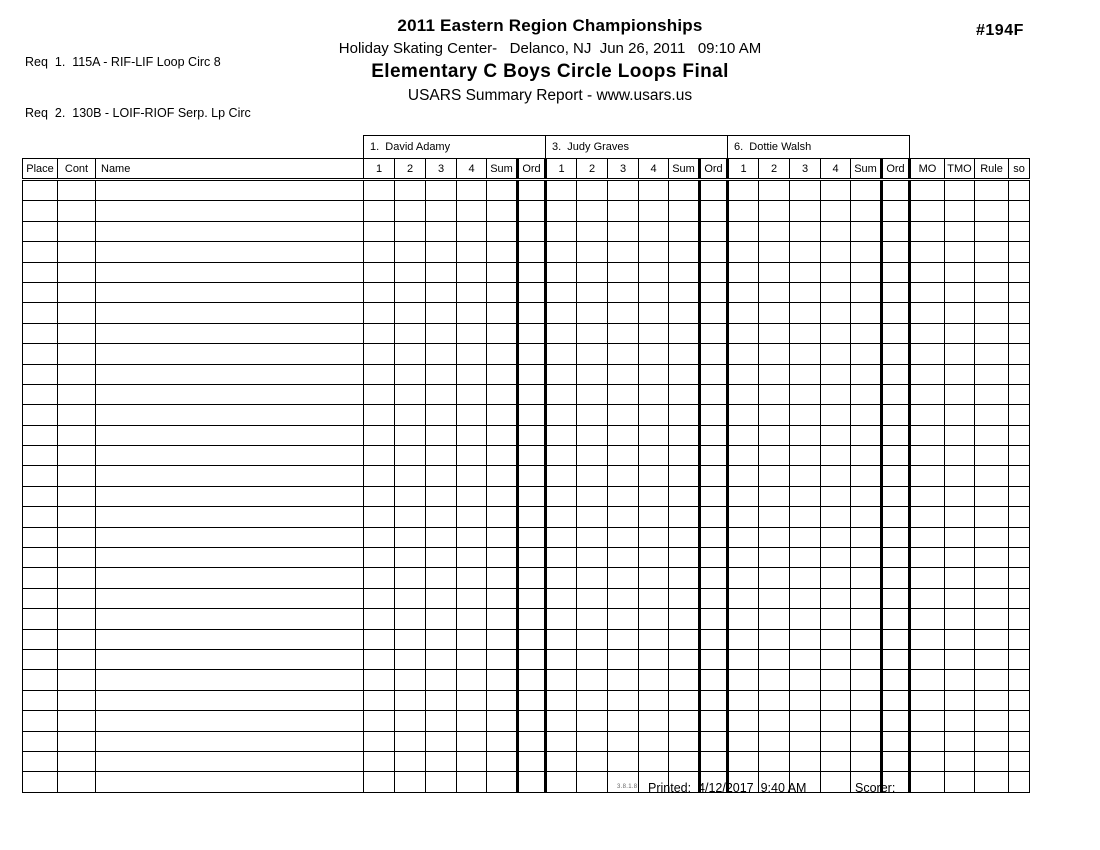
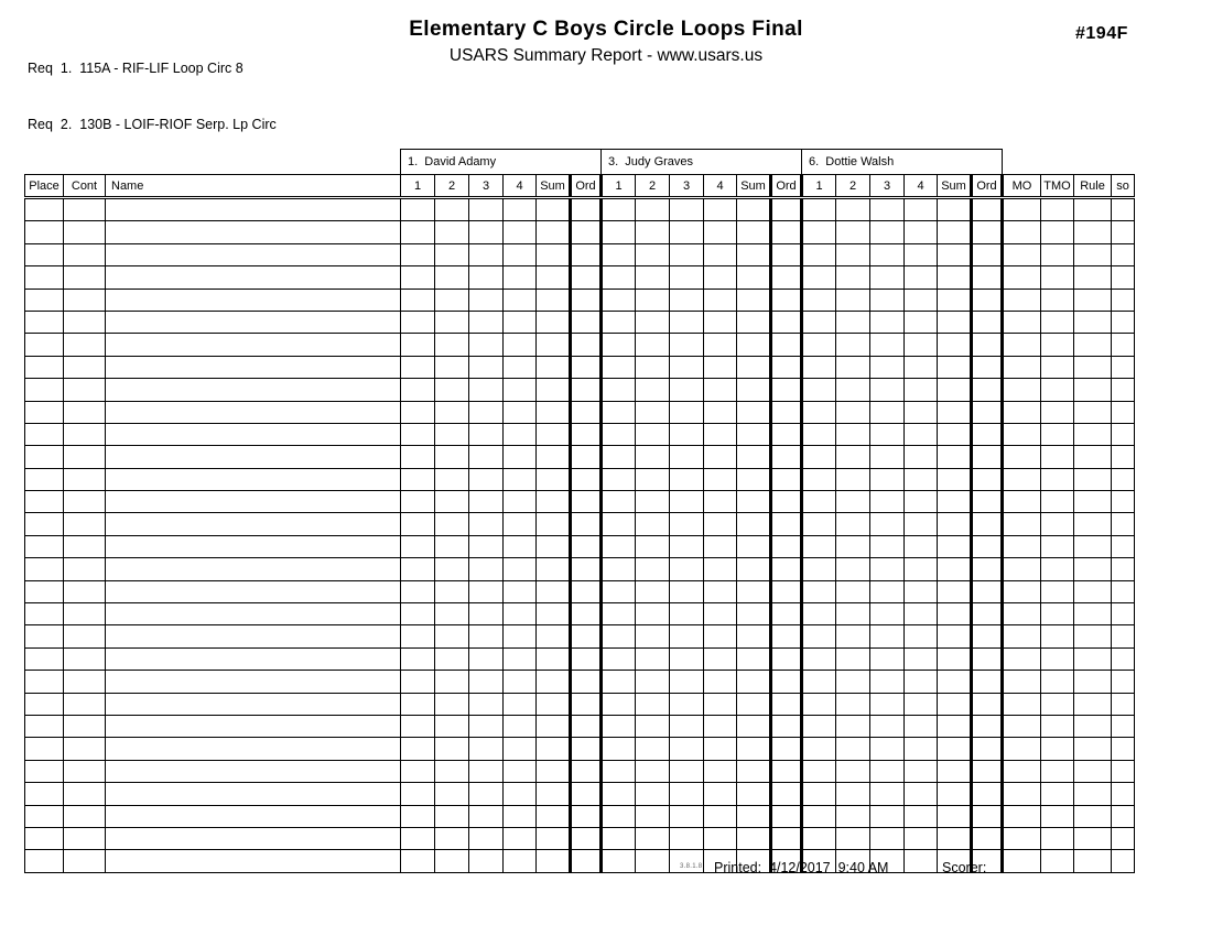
  Req 1. 115A - RIF-LIF Loop Circ 8
  Req 2. 130B - LOIF-RIOF Serp. Lp Circ
- 2011 Eastern Region Championships
- Holiday Skating Center- Delanco, NJ Jun 26, 2011 09:10 AM
  Elementary C Boys Circle Loops Final
  USARS Summary Report - www.usars.us
  #194F
  	1. David Adamy	3. Judy Graves	6. Dottie Walsh
  Place	Cont	Name	1	2	3	4	Sum	Ord	1	2	3	4	Sum	Ord	1	2	3	4	Sum	Ord	MO	TMO	Rule	so
  Printed: 4/12/2017 9:40 AM
  Scorer:
